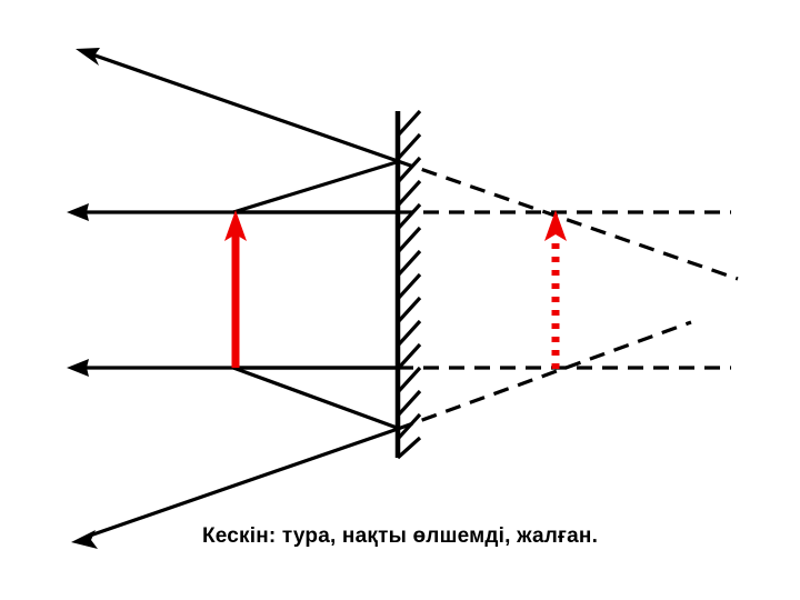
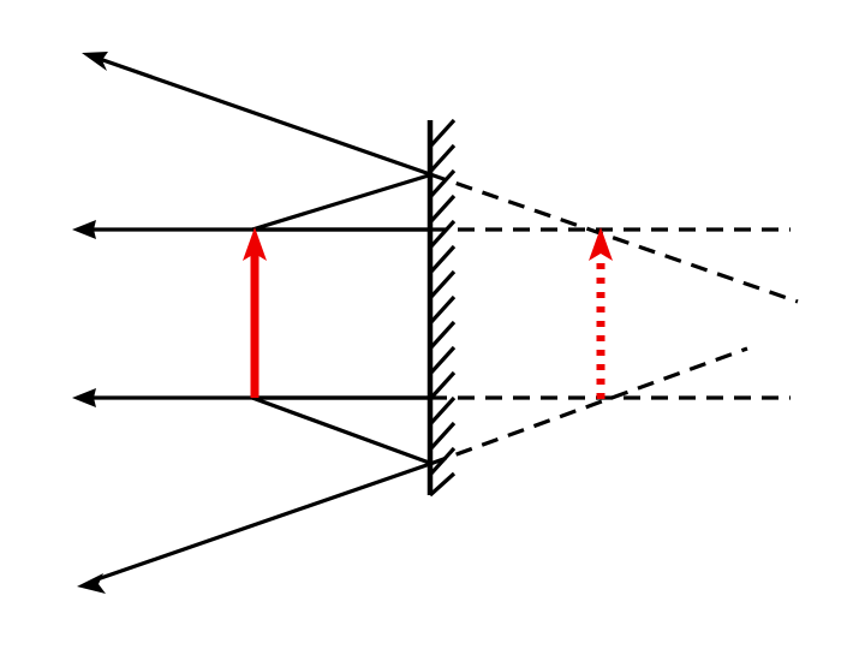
- Кескін: тура, нақты өлшемді, жалған.
